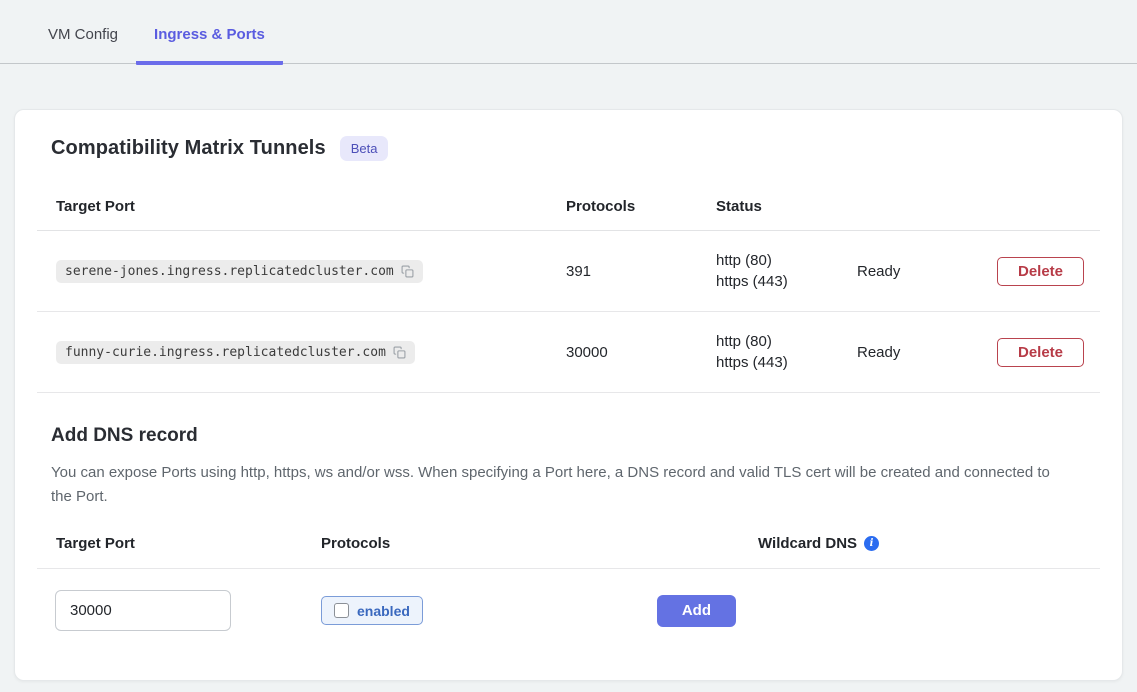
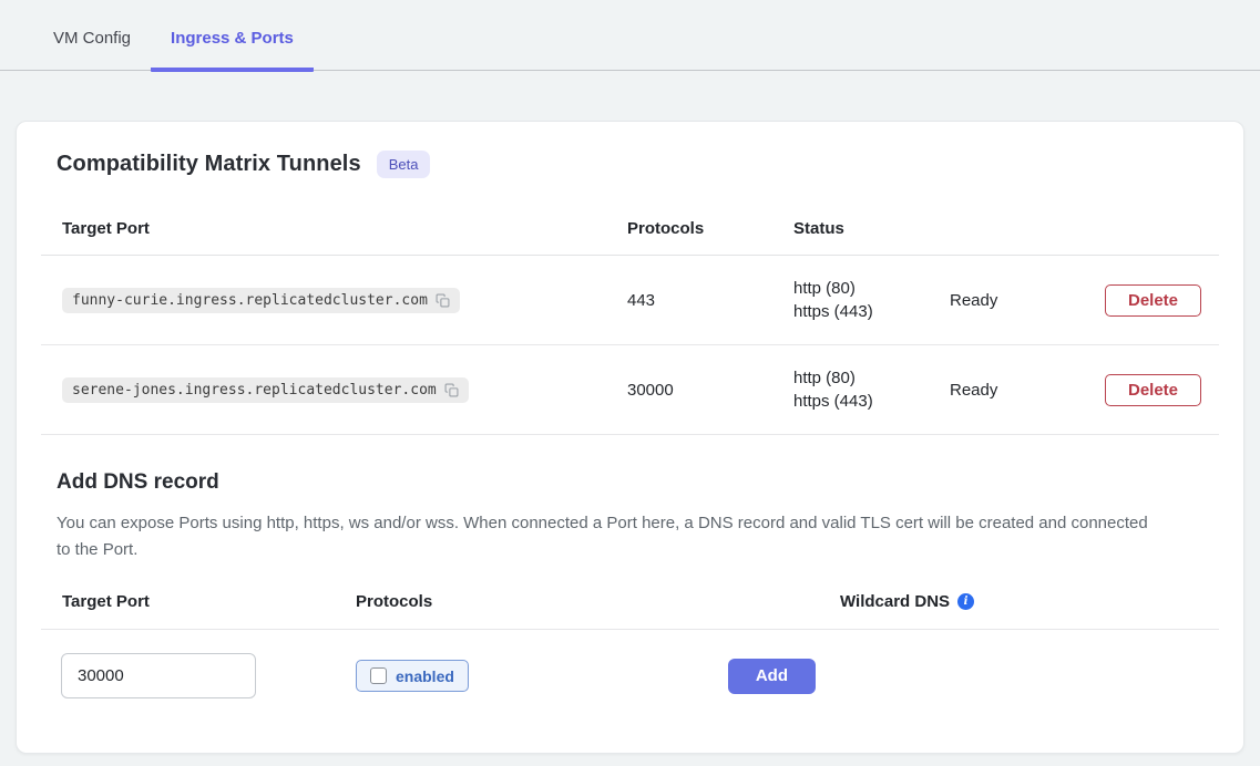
  VM Config
  Ingress & Ports
  Compatibility Matrix Tunnels
  Beta
  Target Port
  Protocols
  Status
- serene-jones.ingress.replicatedcluster.com
+ funny-curie.ingress.replicatedcluster.com
- 391
+ 443
  http (80)
  https (443)
  Ready
  Delete
- funny-curie.ingress.replicatedcluster.com
+ serene-jones.ingress.replicatedcluster.com
  30000
  http (80)
  https (443)
  Ready
  Delete
  Add DNS record
- You can expose Ports using http, https, ws and/or wss. When specifying a Port here, a DNS record and valid TLS cert will be created and connected to the Port.
+ You can expose Ports using http, https, ws and/or wss. When connected a Port here, a DNS record and valid TLS cert will be created and connected to the Port.
  Target Port
  Protocols
  Wildcard DNS
  i
  30000
  enabled
  Add
